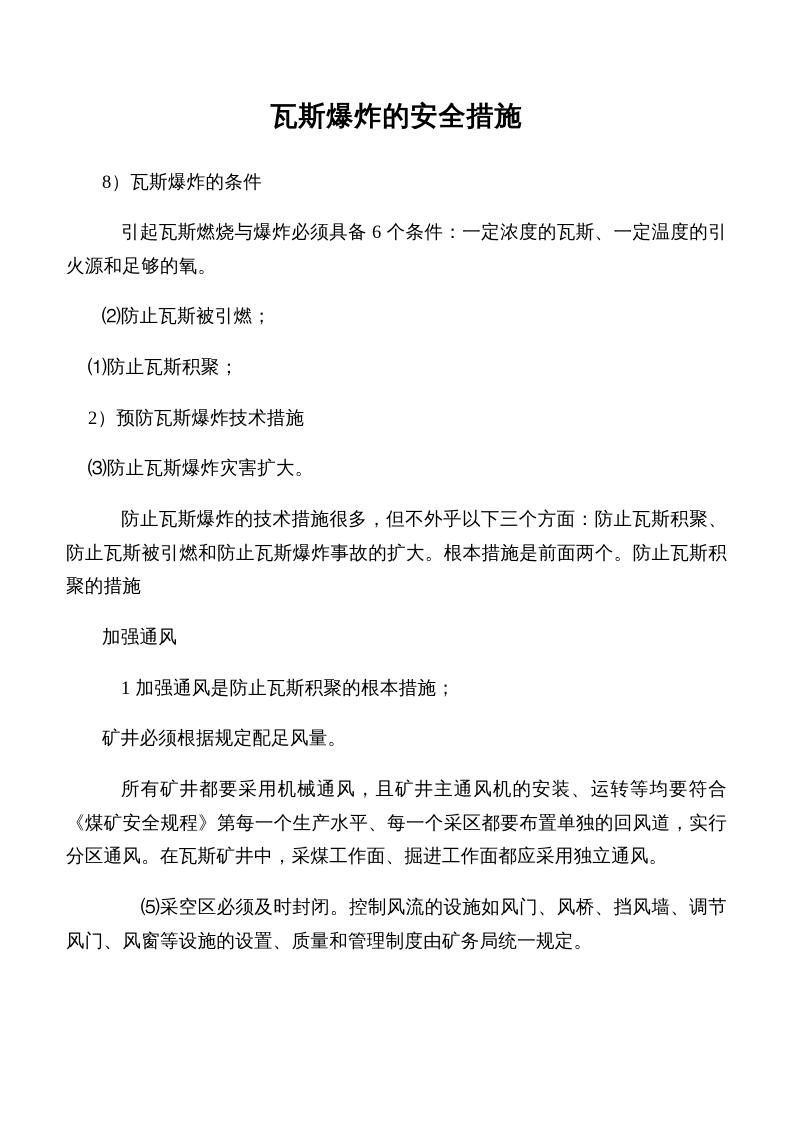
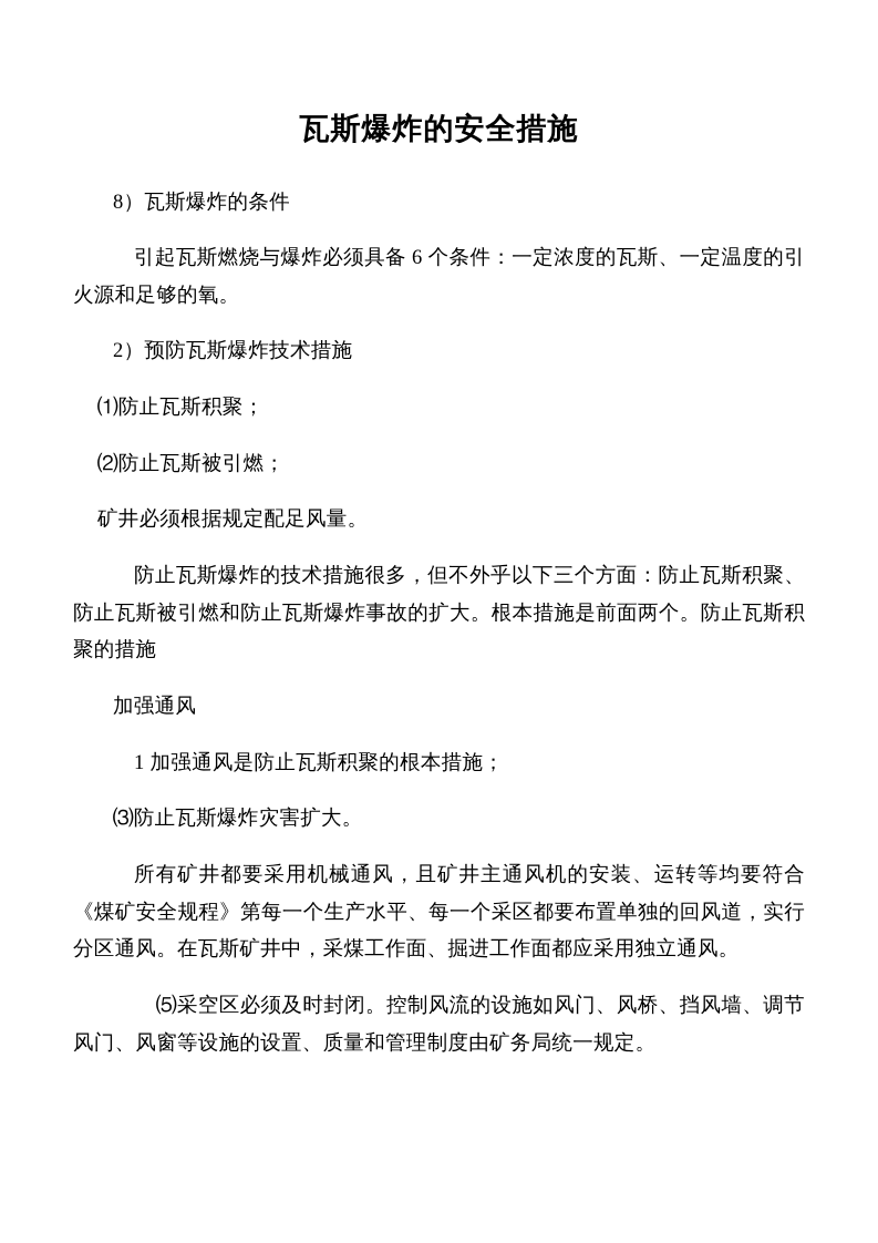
  瓦斯爆炸的安全措施
  8）瓦斯爆炸的条件
  引起瓦斯燃烧与爆炸必须具备 6 个条件：一定浓度的瓦斯、一定温度的引火源和足够的氧。
- ⑵防止瓦斯被引燃；
+ 2）预防瓦斯爆炸技术措施
  ⑴防止瓦斯积聚；
- 2）预防瓦斯爆炸技术措施
+ ⑵防止瓦斯被引燃；
- ⑶防止瓦斯爆炸灾害扩大。
+ 矿井必须根据规定配足风量。
  防止瓦斯爆炸的技术措施很多，但不外乎以下三个方面：防止瓦斯积聚、防止瓦斯被引燃和防止瓦斯爆炸事故的扩大。根本措施是前面两个。防止瓦斯积聚的措施
  加强通风
  1 加强通风是防止瓦斯积聚的根本措施；
- 矿井必须根据规定配足风量。
+ ⑶防止瓦斯爆炸灾害扩大。
  所有矿井都要采用机械通风，且矿井主通风机的安装、运转等均要符合《煤矿安全规程》第每一个生产水平、每一个采区都要布置单独的回风道，实行分区通风。在瓦斯矿井中，采煤工作面、掘进工作面都应采用独立通风。
  ⑸采空区必须及时封闭。控制风流的设施如风门、风桥、挡风墙、调节风门、风窗等设施的设置、质量和管理制度由矿务局统一规定。
